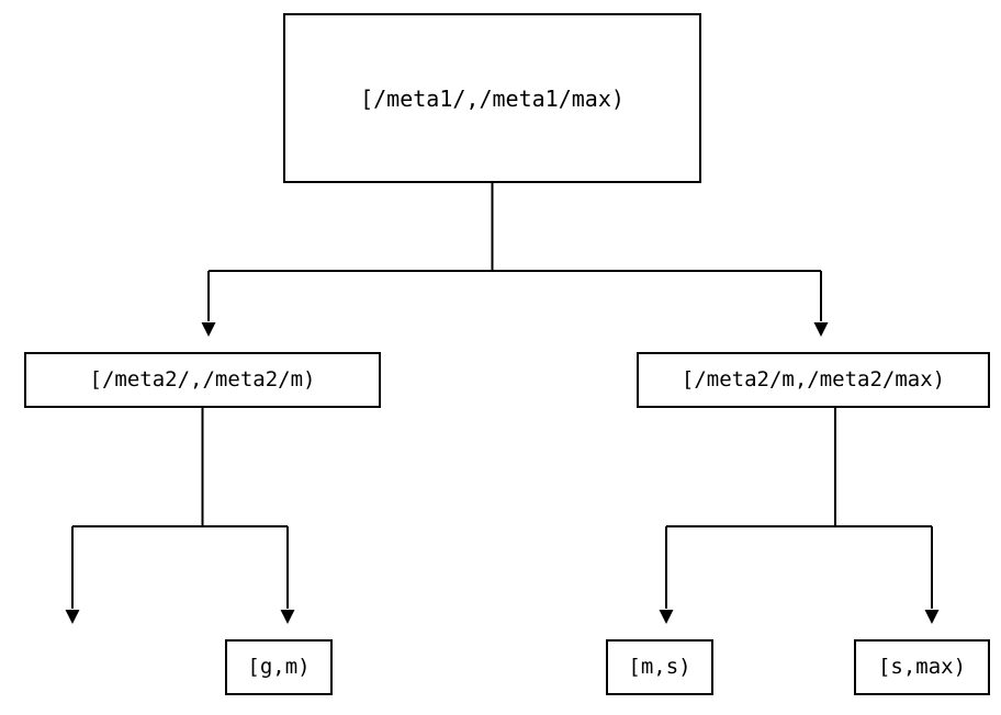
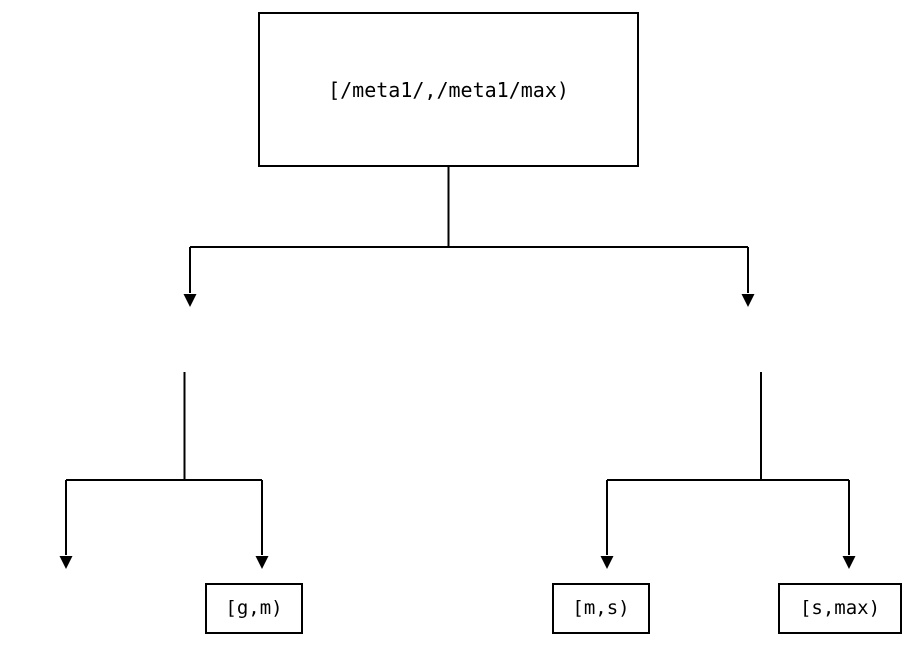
  [/meta1/,/meta1/max)
- [/meta2/,/meta2/m)
- [/meta2/m,/meta2/max)
  [g,m)
  [m,s)
  [s,max)
